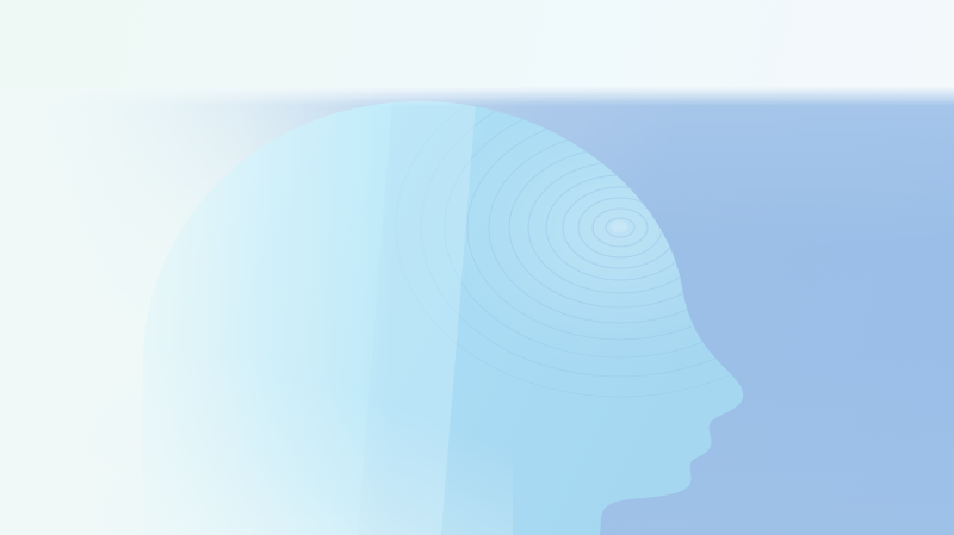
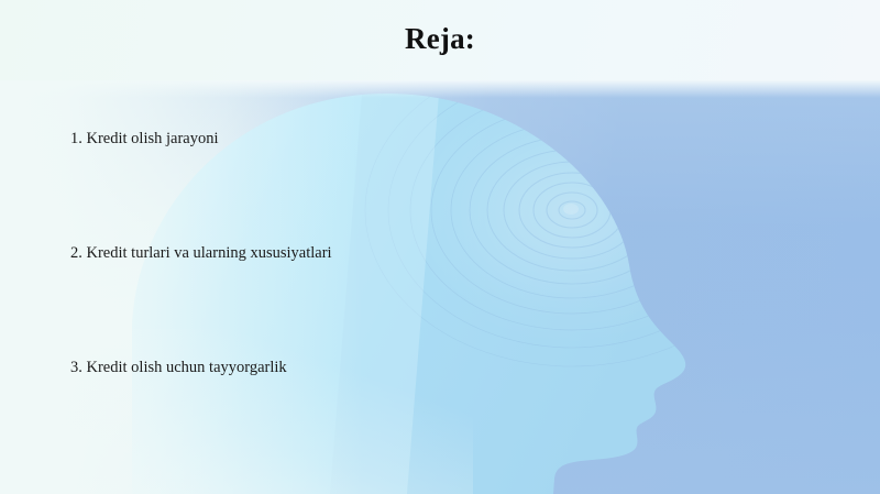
+ Reja:
+ 1. Kredit olish jarayoni
+ 2. Kredit turlari va ularning xususiyatlari
+ 3. Kredit olish uchun tayyorgarlik
